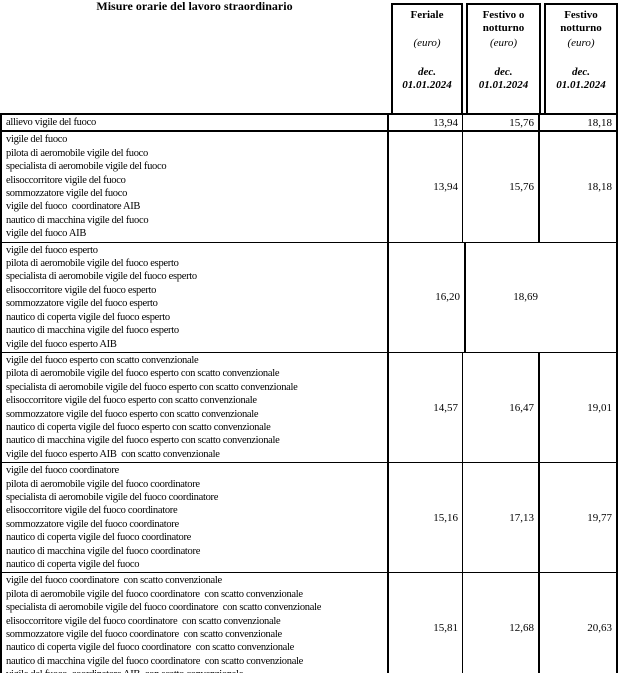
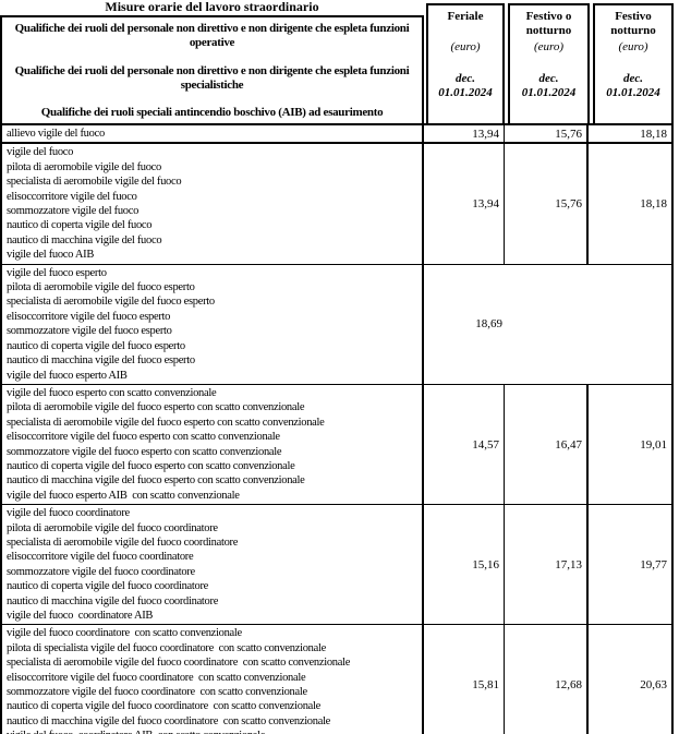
  Misure orarie del lavoro straordinario
+ Qualifiche dei ruoli del personale non direttivo e non dirigente che espleta funzioni operative
+ Qualifiche dei ruoli del personale non direttivo e non dirigente che espleta funzioni specialistiche
+ Qualifiche dei ruoli speciali antincendio boschivo (AIB) ad esaurimento
  Feriale
  (euro)
  dec.
  01.01.2024
  Festivo o notturno
  (euro)
  dec.
  01.01.2024
  Festivo notturno
  (euro)
  dec.
  01.01.2024
  allievo vigile del fuoco
  13,94
  15,76
  18,18
  vigile del fuoco
  pilota di aeromobile vigile del fuoco
  specialista di aeromobile vigile del fuoco
  elisoccorritore vigile del fuoco
  sommozzatore vigile del fuoco
- vigile del fuoco coordinatore AIB
+ nautico di coperta vigile del fuoco
  nautico di macchina vigile del fuoco
  vigile del fuoco AIB
  13,94
  15,76
  18,18
  vigile del fuoco esperto
  pilota di aeromobile vigile del fuoco esperto
  specialista di aeromobile vigile del fuoco esperto
  elisoccorritore vigile del fuoco esperto
  sommozzatore vigile del fuoco esperto
  nautico di coperta vigile del fuoco esperto
  nautico di macchina vigile del fuoco esperto
  vigile del fuoco esperto AIB
- 16,20
  18,69
  vigile del fuoco esperto con scatto convenzionale
  pilota di aeromobile vigile del fuoco esperto con scatto convenzionale
  specialista di aeromobile vigile del fuoco esperto con scatto convenzionale
  elisoccorritore vigile del fuoco esperto con scatto convenzionale
  sommozzatore vigile del fuoco esperto con scatto convenzionale
  nautico di coperta vigile del fuoco esperto con scatto convenzionale
  nautico di macchina vigile del fuoco esperto con scatto convenzionale
  vigile del fuoco esperto AIB con scatto convenzionale
  14,57
  16,47
  19,01
  vigile del fuoco coordinatore
  pilota di aeromobile vigile del fuoco coordinatore
  specialista di aeromobile vigile del fuoco coordinatore
  elisoccorritore vigile del fuoco coordinatore
  sommozzatore vigile del fuoco coordinatore
  nautico di coperta vigile del fuoco coordinatore
  nautico di macchina vigile del fuoco coordinatore
- nautico di coperta vigile del fuoco
+ vigile del fuoco coordinatore AIB
  15,16
  17,13
  19,77
  vigile del fuoco coordinatore con scatto convenzionale
- pilota di aeromobile vigile del fuoco coordinatore con scatto convenzionale
+ pilota di specialista vigile del fuoco coordinatore con scatto convenzionale
  specialista di aeromobile vigile del fuoco coordinatore con scatto convenzionale
  elisoccorritore vigile del fuoco coordinatore con scatto convenzionale
  sommozzatore vigile del fuoco coordinatore con scatto convenzionale
  nautico di coperta vigile del fuoco coordinatore con scatto convenzionale
  nautico di macchina vigile del fuoco coordinatore con scatto convenzionale
  15,81
  12,68
  20,63
